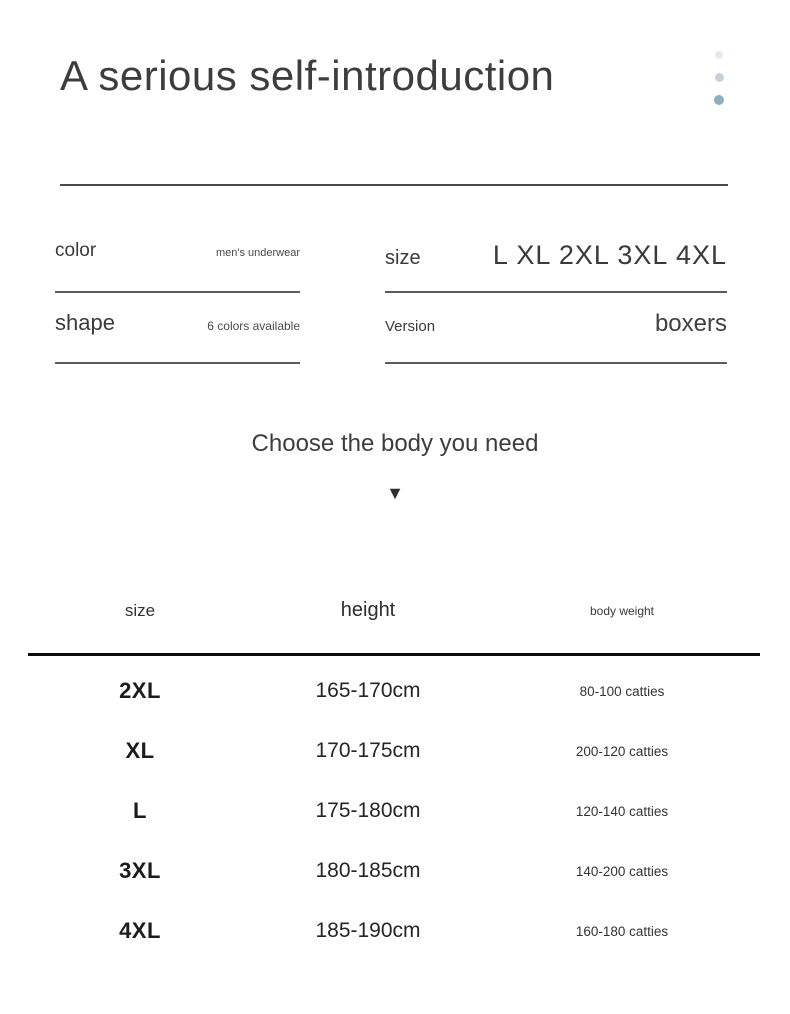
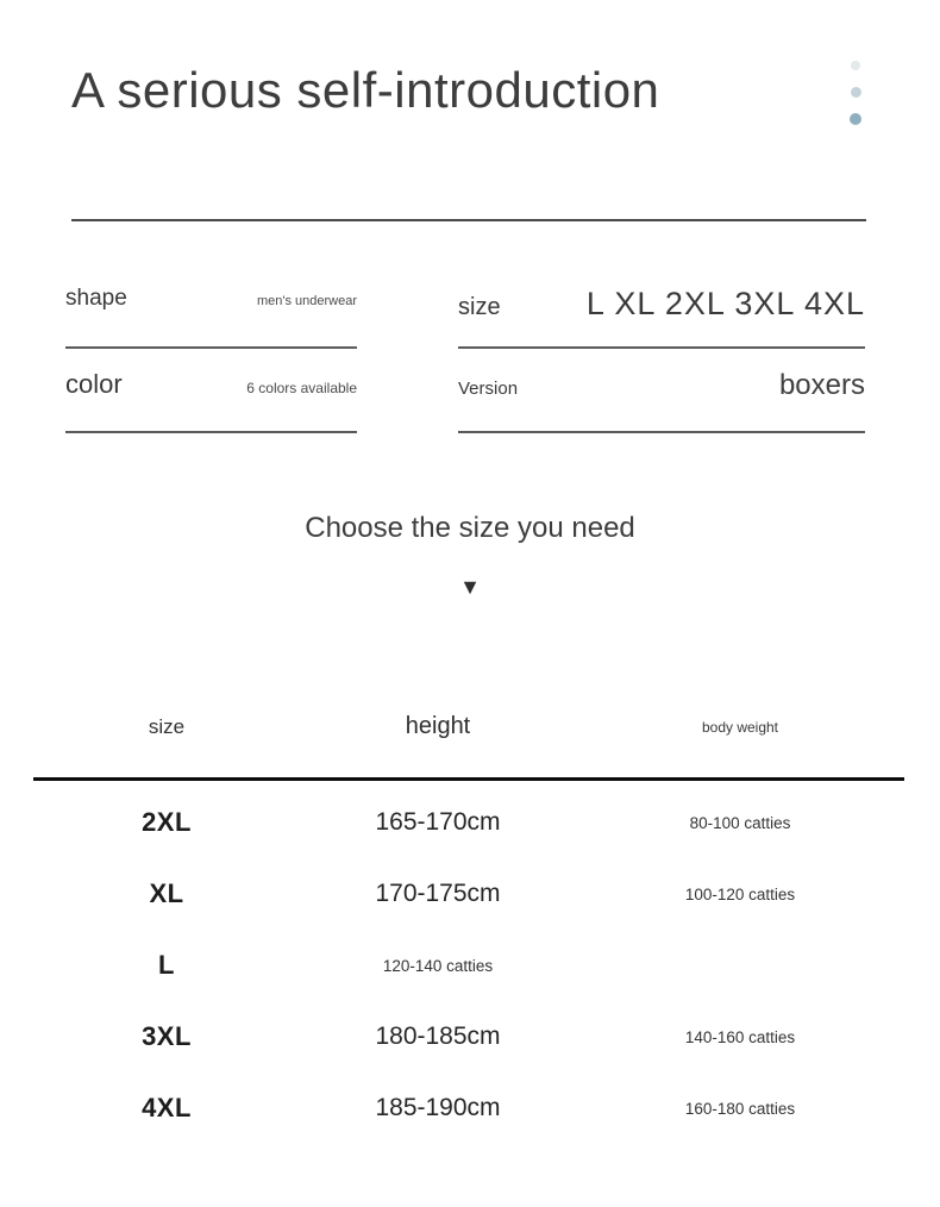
  A serious self-introduction
- color
+ shape
  men's underwear
  size
  L XL 2XL 3XL 4XL
- shape
+ color
  6 colors available
  Version
  boxers
- Choose the body you need
+ Choose the size you need
  ▼
  size
  height
  body weight
  2XL
  165-170cm
  80-100 catties
  XL
  170-175cm
- 200-120 catties
+ 100-120 catties
  L
- 175-180cm
  120-140 catties
  3XL
  180-185cm
- 140-200 catties
+ 140-160 catties
  4XL
  185-190cm
  160-180 catties
